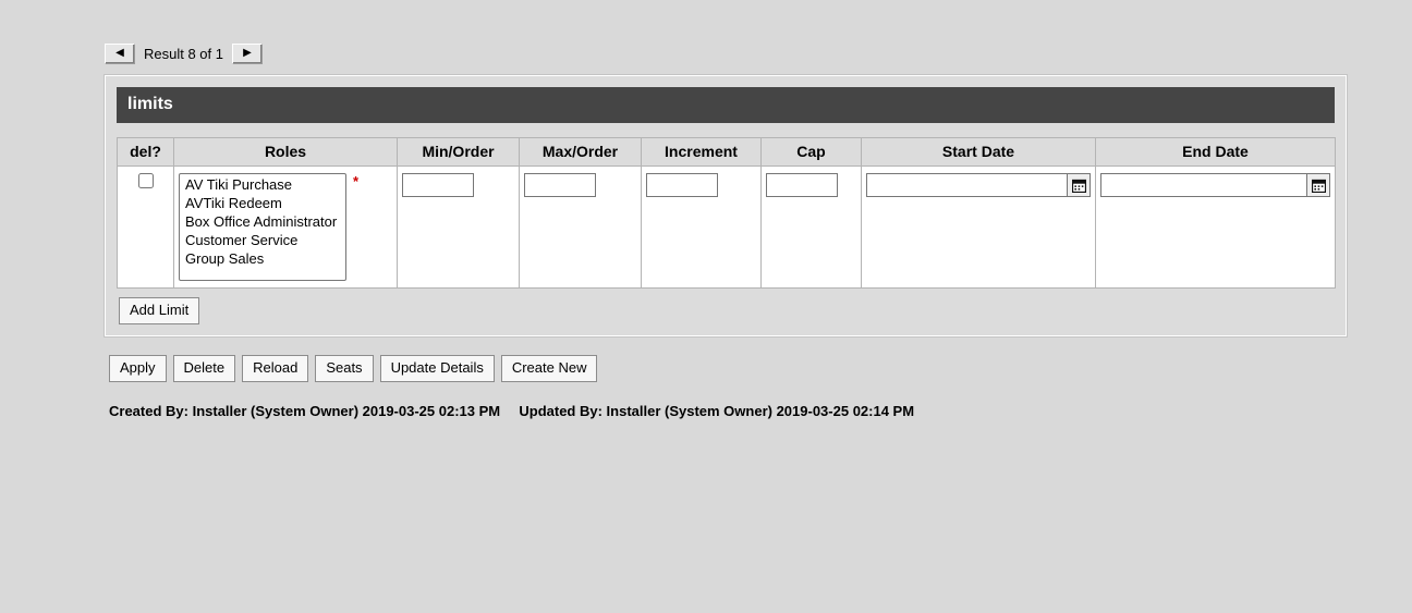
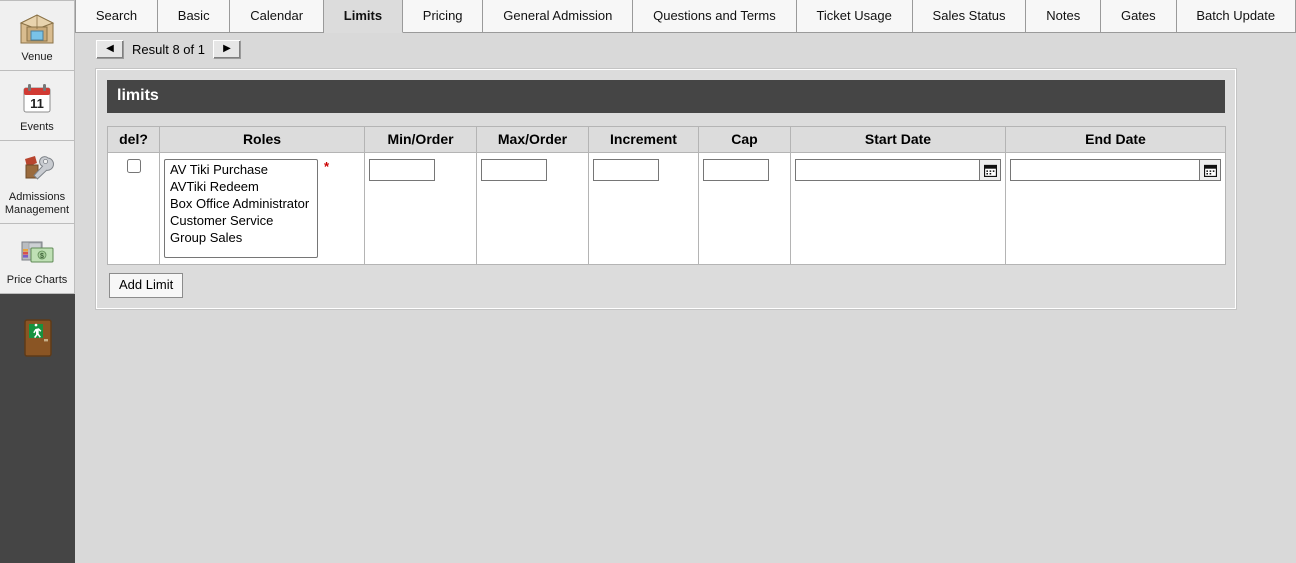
+ Venue
+ 11
+ Events
+ Admissions Management
+ Price Charts
+ Search
+ Basic
+ Calendar
+ Limits
+ Pricing
+ General Admission
+ Questions and Terms
+ Ticket Usage
+ Sales Status
+ Notes
+ Gates
+ Batch Update
  ◀
  Result 8 of 1
  ▶
  limits
  del?	Roles	Min/Order	Max/Order	Increment	Cap	Start Date	End Date
  Add Limit
- Apply
- Delete
- Reload
- Seats
- Update Details
- Create New
- Created By: Installer (System Owner) 2019-03-25 02:13 PM Updated By: Installer (System Owner) 2019-03-25 02:14 PM
